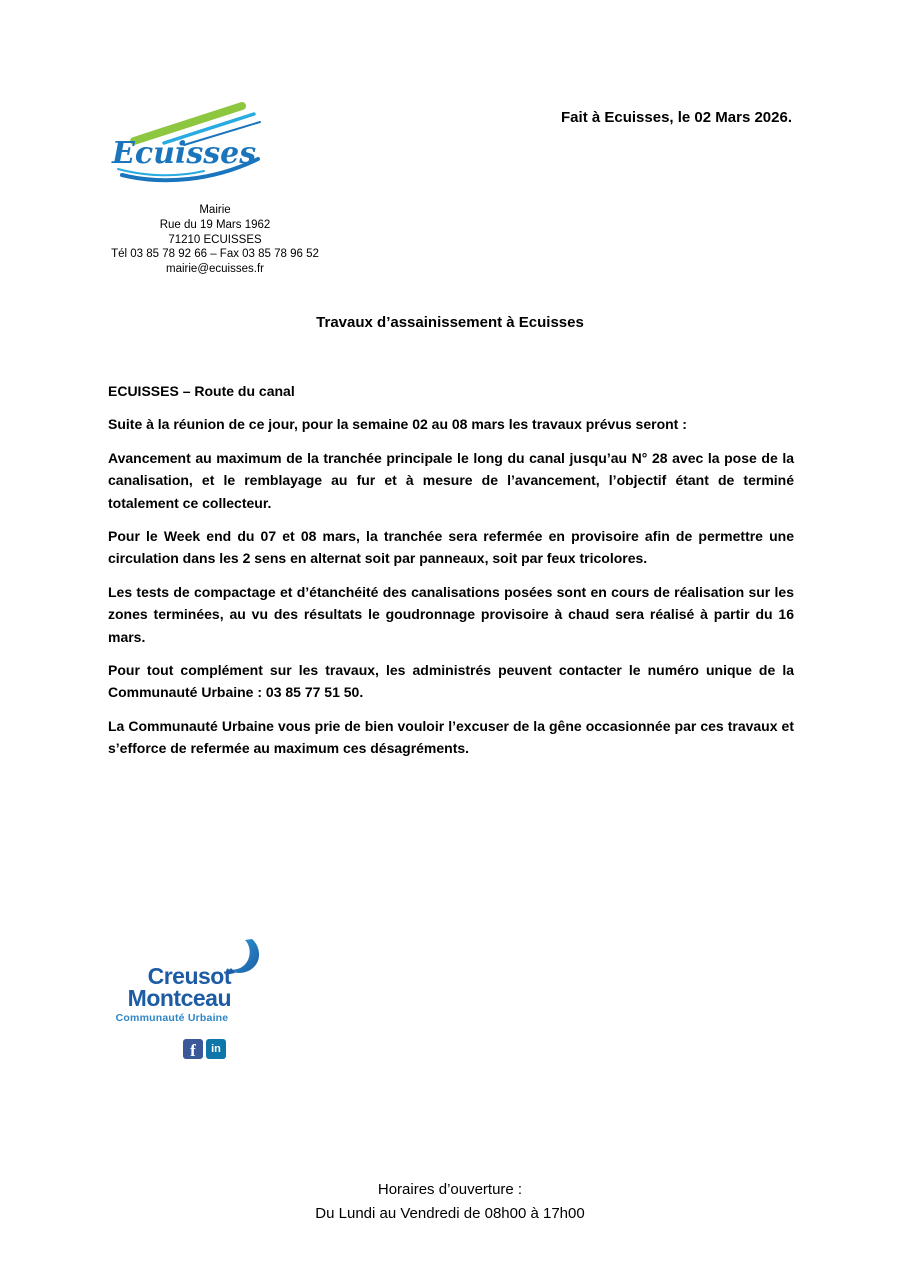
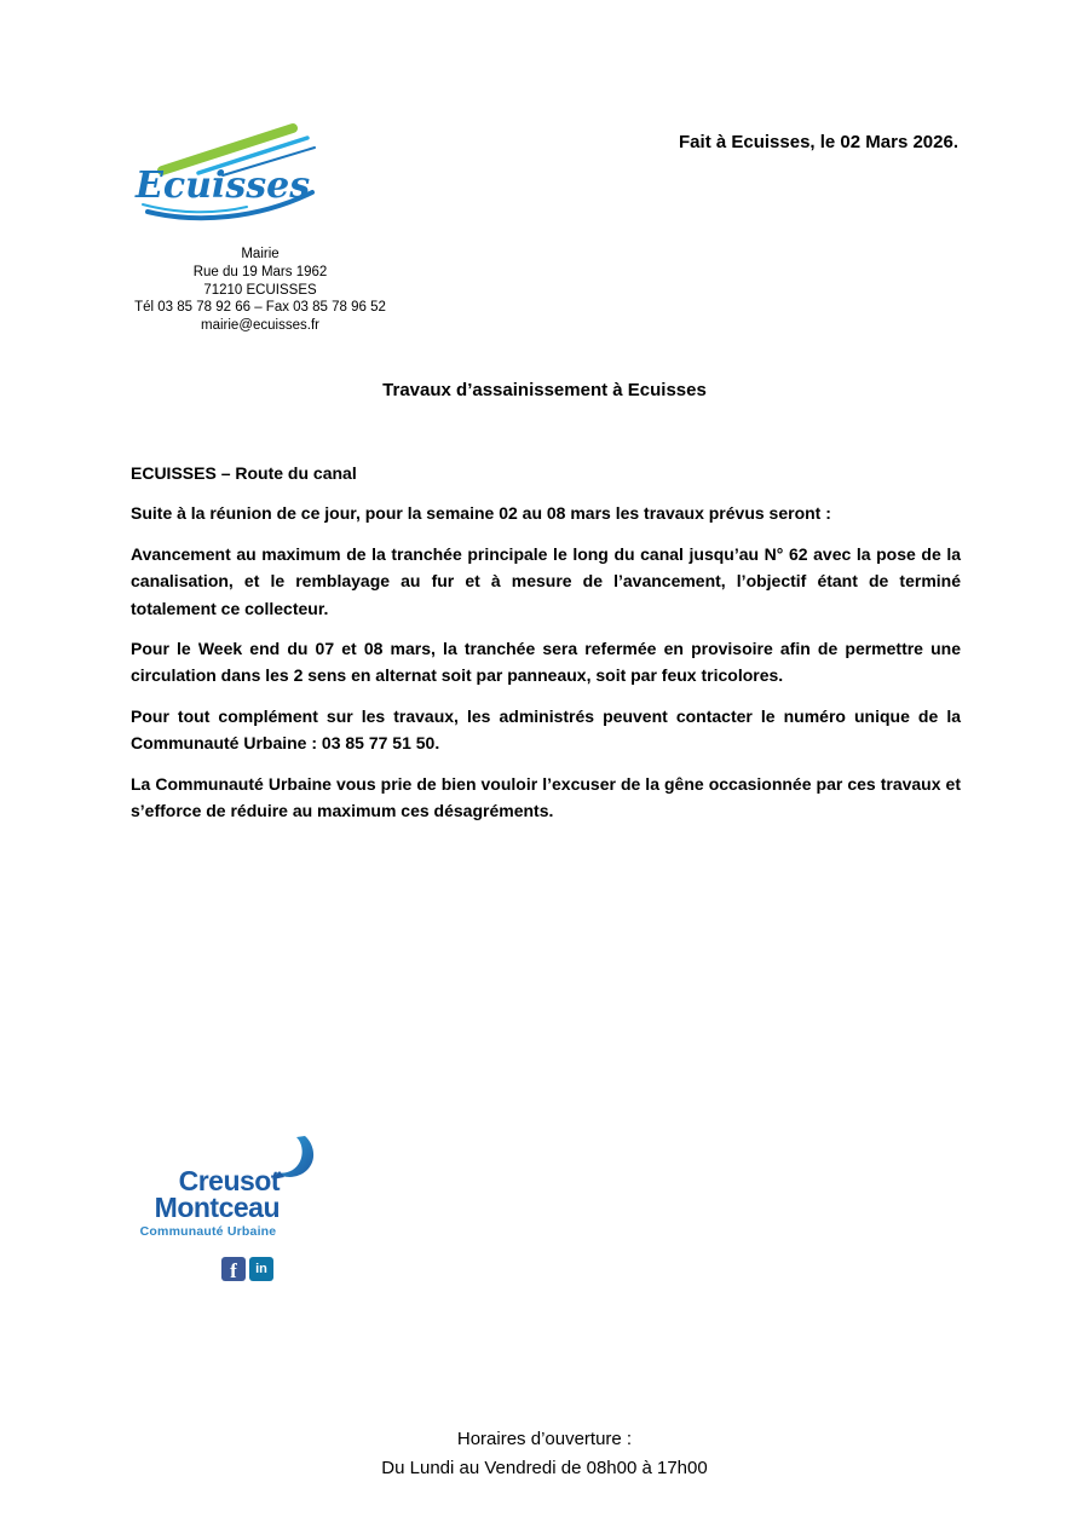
  Fait à Ecuisses, le 02 Mars 2026.
  Ecuisses
  Mairie
  Rue du 19 Mars 1962
  71210 ECUISSES
  Tél 03 85 78 92 66 – Fax 03 85 78 96 52
  mairie@ecuisses.fr
  Travaux d’assainissement à Ecuisses
  ECUISSES – Route du canal
  Suite à la réunion de ce jour, pour la semaine 02 au 08 mars les travaux prévus seront :
- Avancement au maximum de la tranchée principale le long du canal jusqu’au N° 28 avec la pose de la canalisation, et le remblayage au fur et à mesure de l’avancement, l’objectif étant de terminé totalement ce collecteur.
+ Avancement au maximum de la tranchée principale le long du canal jusqu’au N° 62 avec la pose de la canalisation, et le remblayage au fur et à mesure de l’avancement, l’objectif étant de terminé totalement ce collecteur.
  Pour le Week end du 07 et 08 mars, la tranchée sera refermée en provisoire afin de permettre une circulation dans les 2 sens en alternat soit par panneaux, soit par feux tricolores.
- Les tests de compactage et d’étanchéité des canalisations posées sont en cours de réalisation sur les zones terminées, au vu des résultats le goudronnage provisoire à chaud sera réalisé à partir du 16 mars.
  Pour tout complément sur les travaux, les administrés peuvent contacter le numéro unique de la Communauté Urbaine : 03 85 77 51 50.
- La Communauté Urbaine vous prie de bien vouloir l’excuser de la gêne occasionnée par ces travaux et s’efforce de refermée au maximum ces désagréments.
+ La Communauté Urbaine vous prie de bien vouloir l’excuser de la gêne occasionnée par ces travaux et s’efforce de réduire au maximum ces désagréments.
  Creusot
  Montceau
  Communauté Urbaine
  f
  in
  Horaires d’ouverture :
  Du Lundi au Vendredi de 08h00 à 17h00
